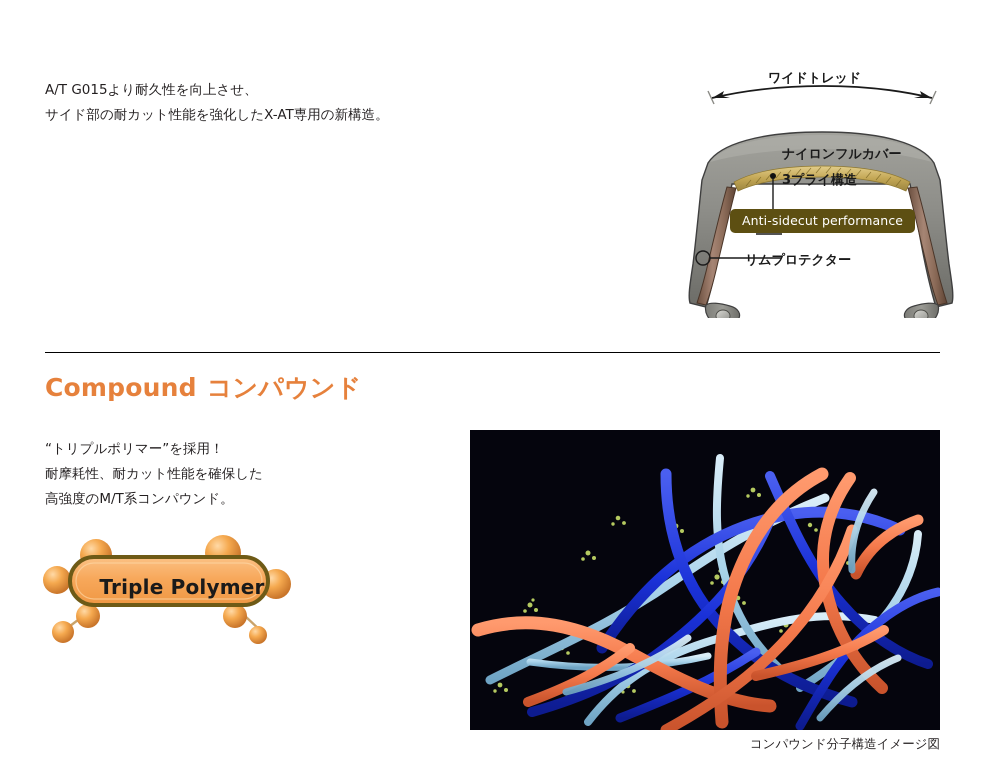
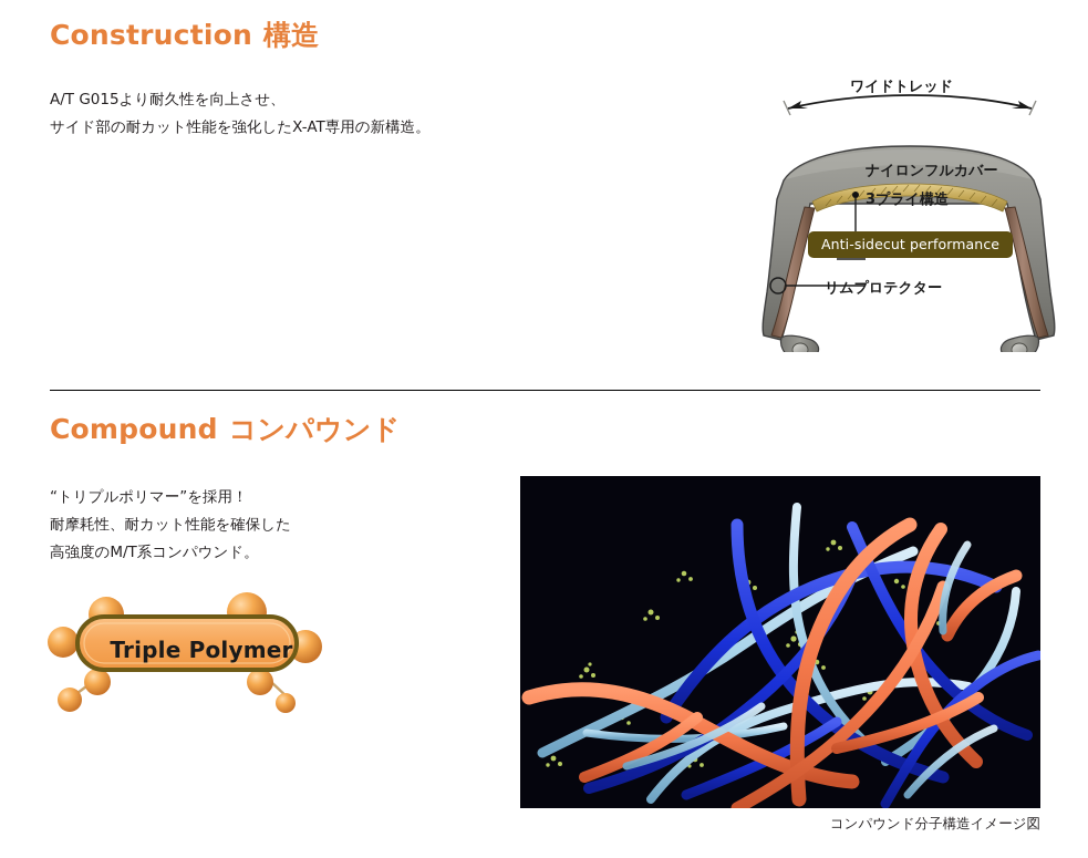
+ Construction 構造
  A/T G015より耐久性を向上させ、
  サイド部の耐カット性能を強化したX-AT専用の新構造。
  ワイドトレッド
  ナイロンフルカバー
  3プライ構造
  リムプロテクター
  Anti-sidecut performance
  Compound コンパウンド
  “トリプルポリマー”を採用！
  耐摩耗性、耐カット性能を確保した
  高強度のM/T系コンパウンド。
  Triple Polymer
  コンパウンド分子構造イメージ図
